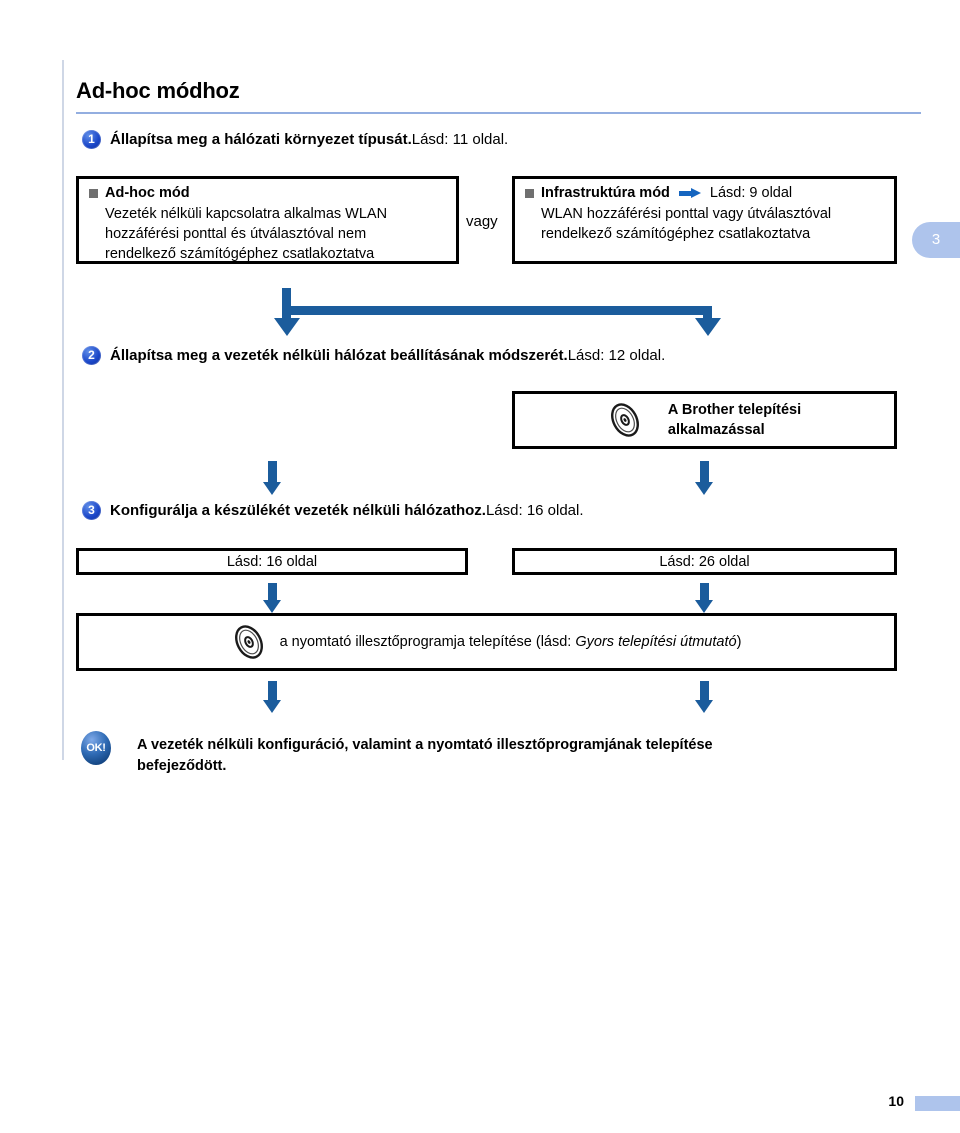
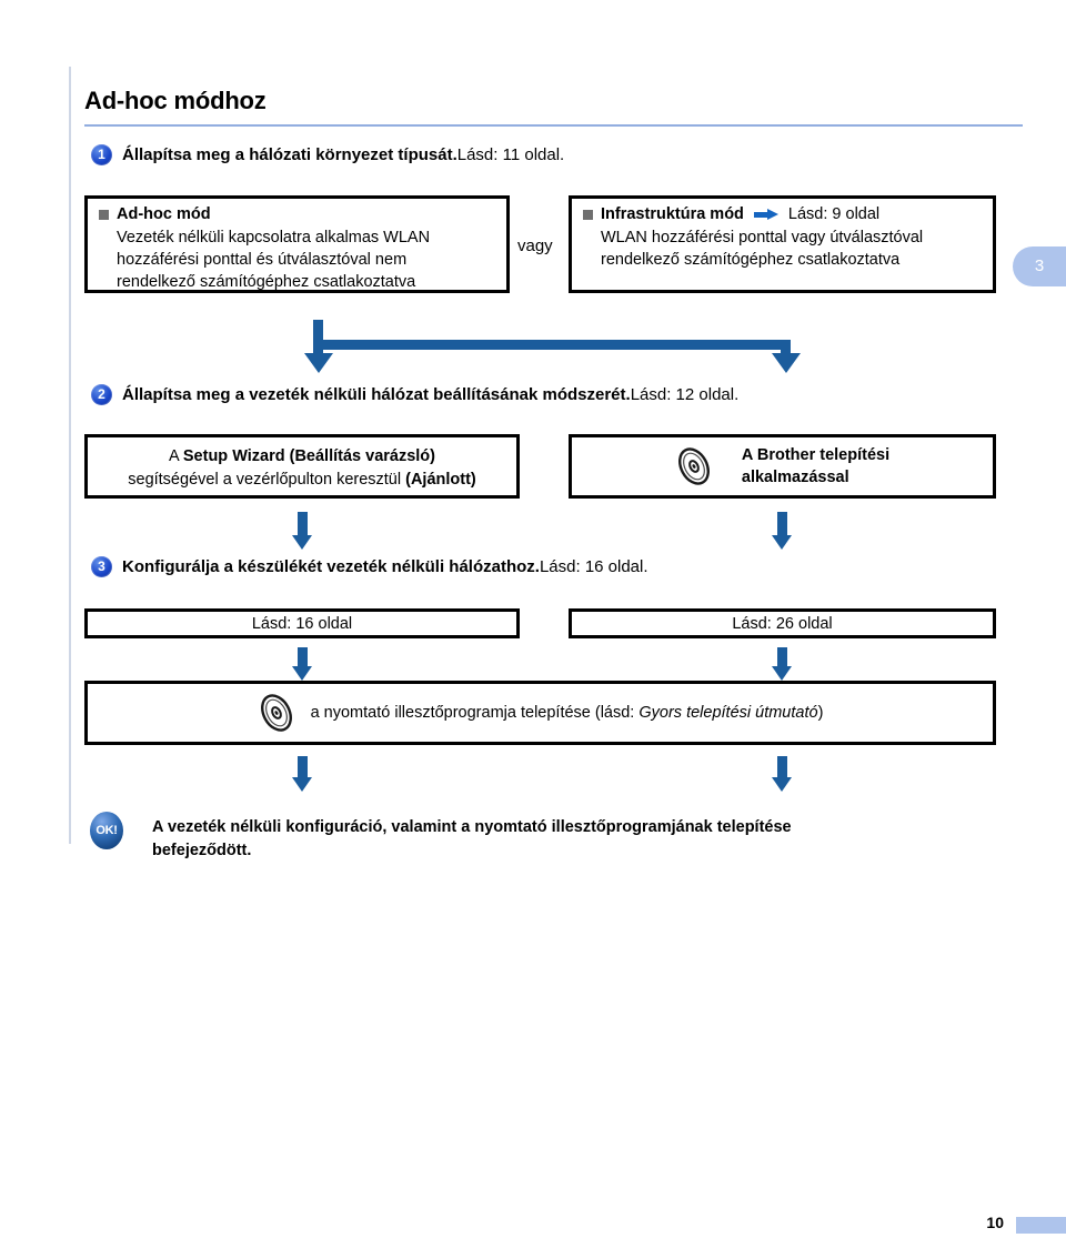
  Ad-hoc módhoz
  1
  Állapítsa meg a hálózati környezet típusát.Lásd: 11 oldal.
  Ad-hoc mód
  Vezeték nélküli kapcsolatra alkalmas WLAN
  hozzáférési ponttal és útválasztóval nem
  rendelkező számítógéphez csatlakoztatva
  vagy
  Infrastruktúra mód
  Lásd: 9 oldal
  WLAN hozzáférési ponttal vagy útválasztóval
  rendelkező számítógéphez csatlakoztatva
  3
  2
  Állapítsa meg a vezeték nélküli hálózat beállításának módszerét.Lásd: 12 oldal.
+ A Setup Wizard (Beállítás varázsló)
+ segítségével a vezérlőpulton keresztül (Ajánlott)
  A Brother telepítési
  alkalmazással
  3
  Konfigurálja a készülékét vezeték nélküli hálózathoz.Lásd: 16 oldal.
  Lásd: 16 oldal
  Lásd: 26 oldal
  a nyomtató illesztőprogramja telepítése (lásd: Gyors telepítési útmutató)
  OK!
  A vezeték nélküli konfiguráció, valamint a nyomtató illesztőprogramjának telepítése
  befejeződött.
  10
